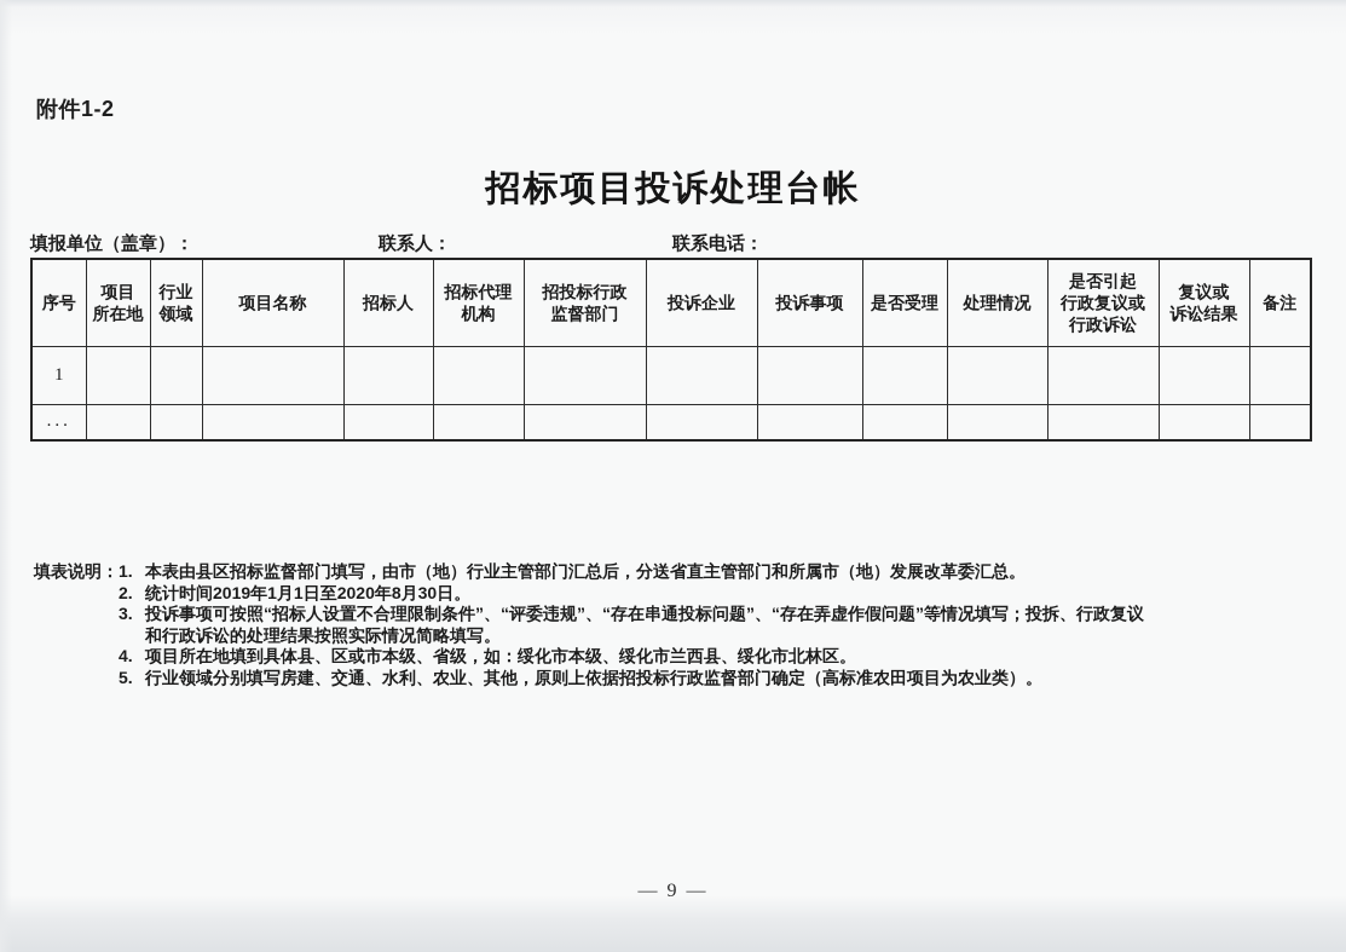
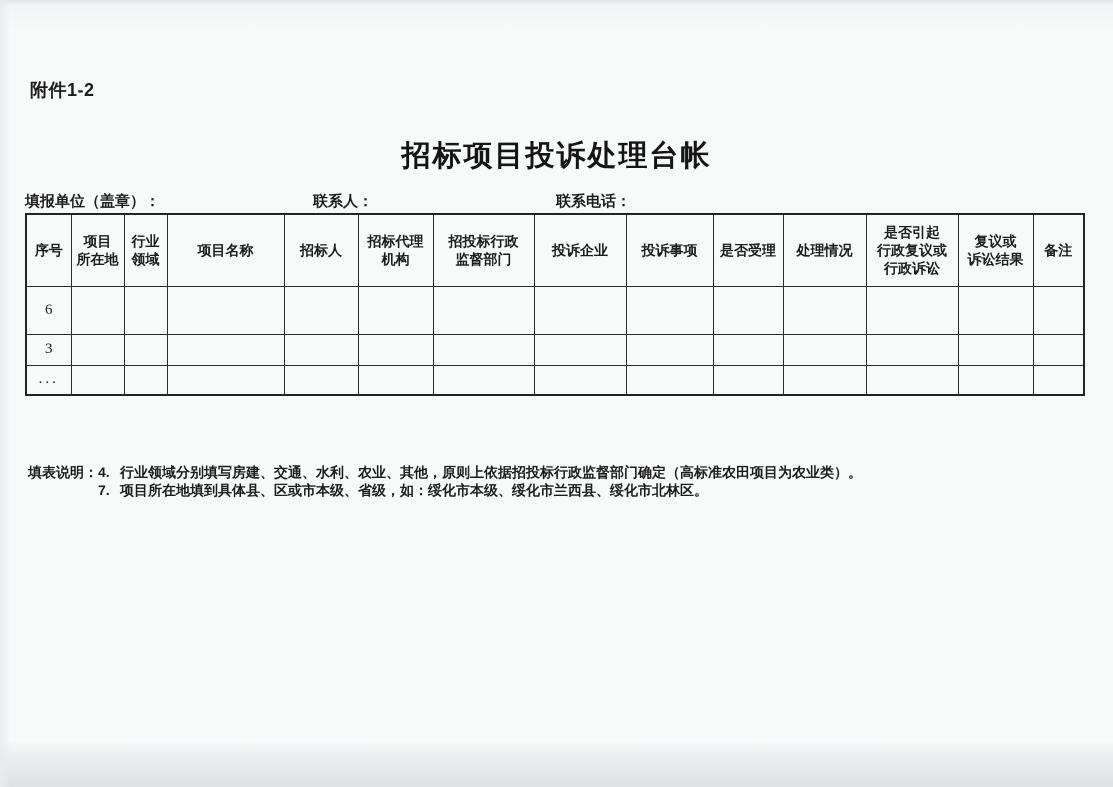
  附件1-2
  招标项目投诉处理台帐
  填报单位（盖章）：
  联系人：
  联系电话：
  序号	项目 所在地	行业 领域	项目名称	招标人	招标代理 机构	招投标行政 监督部门	投诉企业	投诉事项	是否受理	处理情况	是否引起 行政复议或 行政诉讼	复议或 诉讼结果	备注
- 1
+ 6
+ 3
  ...
  填表说明：
- 1.
- 本表由县区招标监督部门填写，由市（地）行业主管部门汇总后，分送省直主管部门和所属市（地）发展改革委汇总。
- 2.
- 统计时间2019年1月1日至2020年8月30日。
- 3.
- 投诉事项可按照“招标人设置不合理限制条件”、“评委违规”、“存在串通投标问题”、“存在弄虚作假问题”等情况填写；投拆、行政复议
- 和行政诉讼的处理结果按照实际情况简略填写。
  4.
- 项目所在地填到具体县、区或市本级、省级，如：绥化市本级、绥化市兰西县、绥化市北林区。
+ 行业领域分别填写房建、交通、水利、农业、其他，原则上依据招投标行政监督部门确定（高标准农田项目为农业类）。
- 5.
+ 7.
- 行业领域分别填写房建、交通、水利、农业、其他，原则上依据招投标行政监督部门确定（高标准农田项目为农业类）。
+ 项目所在地填到具体县、区或市本级、省级，如：绥化市本级、绥化市兰西县、绥化市北林区。
- — 9 —
